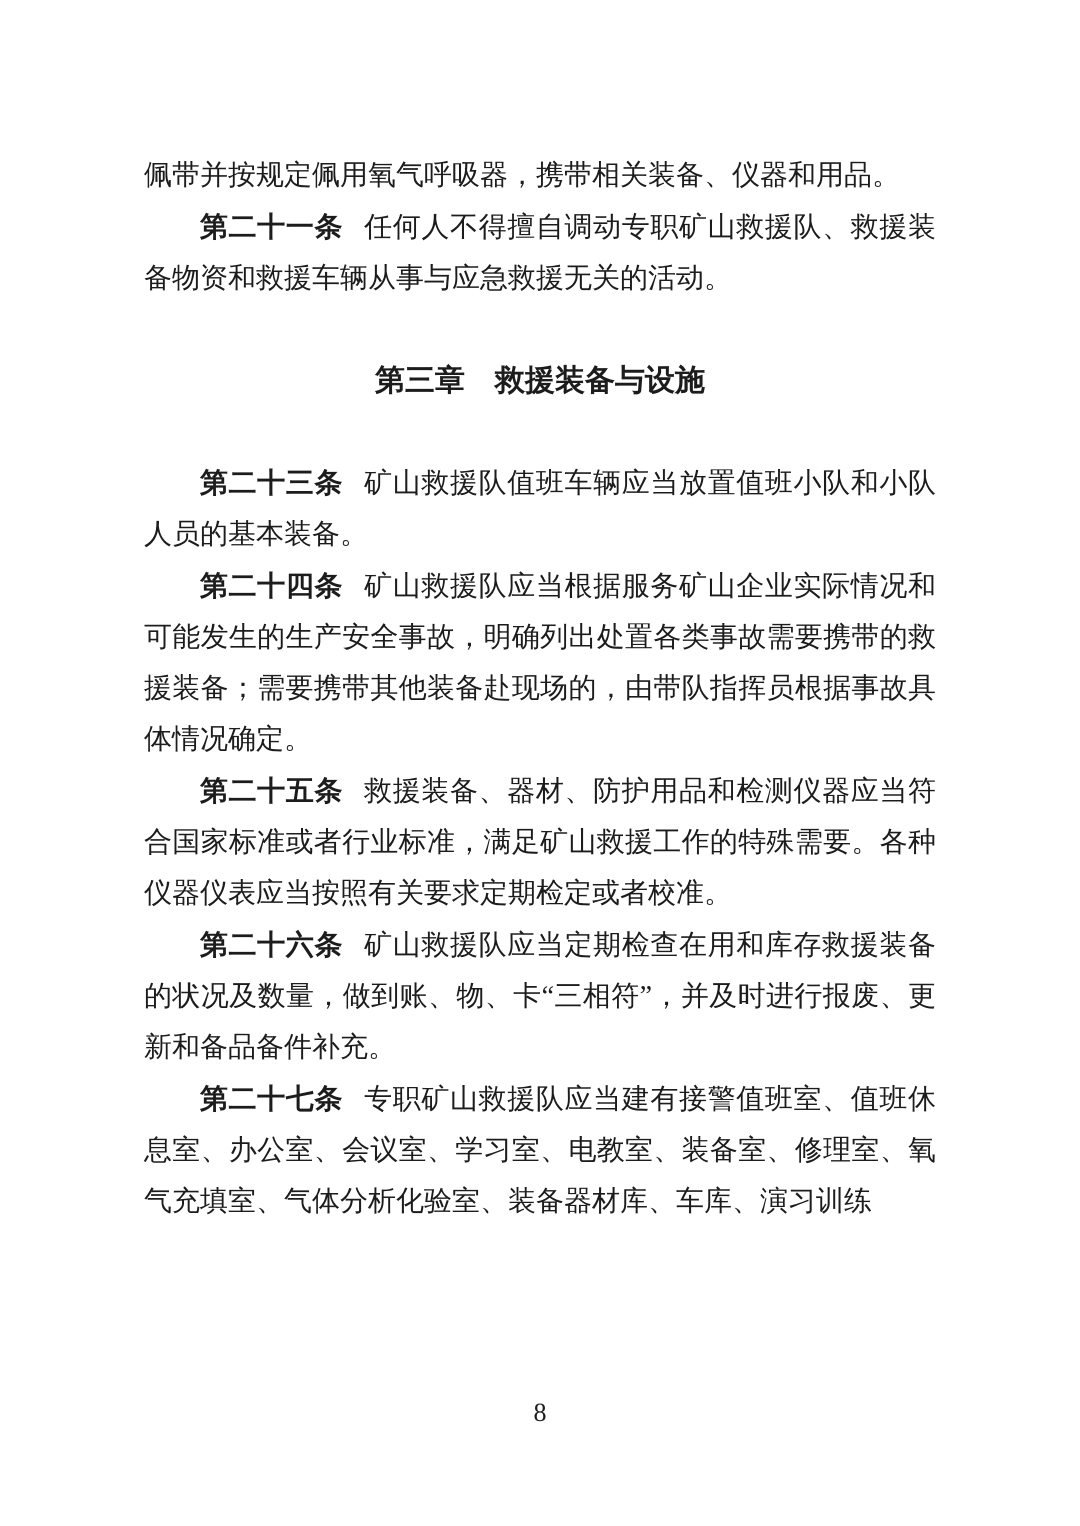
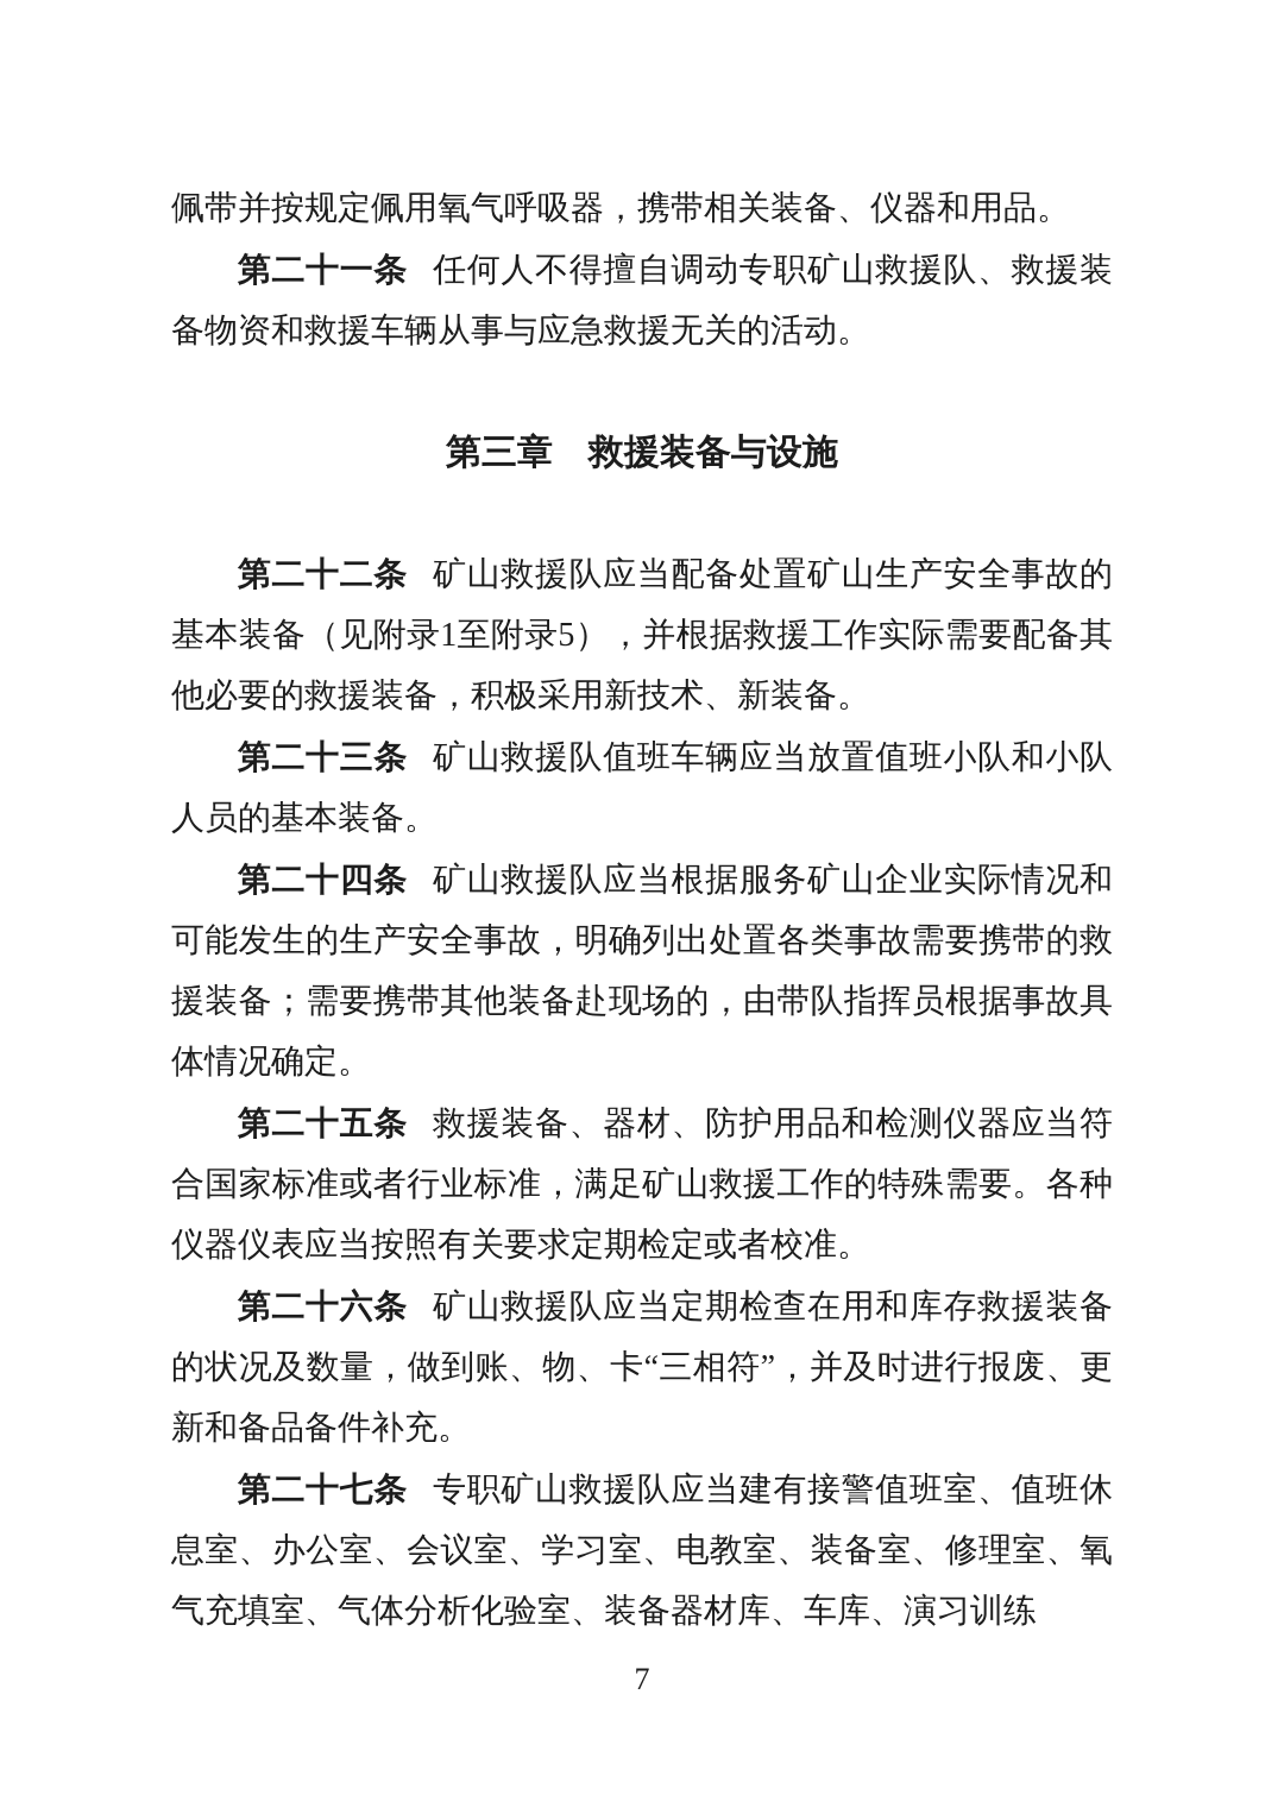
  佩带并按规定佩用氧气呼吸器，携带相关装备、仪器和用品。
  第二十一条 任何人不得擅自调动专职矿山救援队、救援装备物资和救援车辆从事与应急救援无关的活动。
  第三章 救援装备与设施
+ 第二十二条 矿山救援队应当配备处置矿山生产安全事故的基本装备（见附录1至附录5），并根据救援工作实际需要配备其他必要的救援装备，积极采用新技术、新装备。
  第二十三条 矿山救援队值班车辆应当放置值班小队和小队人员的基本装备。
  第二十四条 矿山救援队应当根据服务矿山企业实际情况和可能发生的生产安全事故，明确列出处置各类事故需要携带的救援装备；需要携带其他装备赴现场的，由带队指挥员根据事故具体情况确定。
  第二十五条 救援装备、器材、防护用品和检测仪器应当符合国家标准或者行业标准，满足矿山救援工作的特殊需要。各种仪器仪表应当按照有关要求定期检定或者校准。
  第二十六条 矿山救援队应当定期检查在用和库存救援装备的状况及数量，做到账、物、卡“三相符”，并及时进行报废、更新和备品备件补充。
  第二十七条 专职矿山救援队应当建有接警值班室、值班休息室、办公室、会议室、学习室、电教室、装备室、修理室、氧气充填室、气体分析化验室、装备器材库、车库、演习训练
- 8
+ 7
